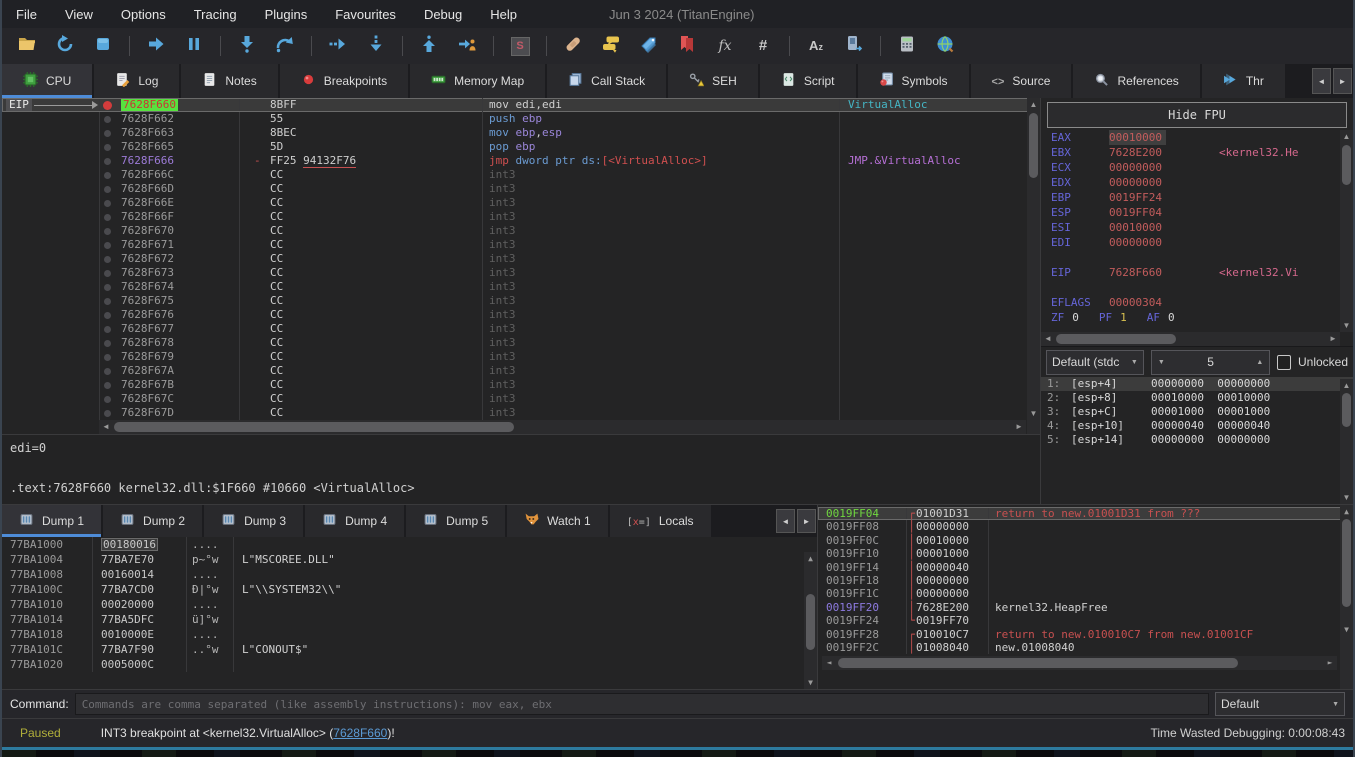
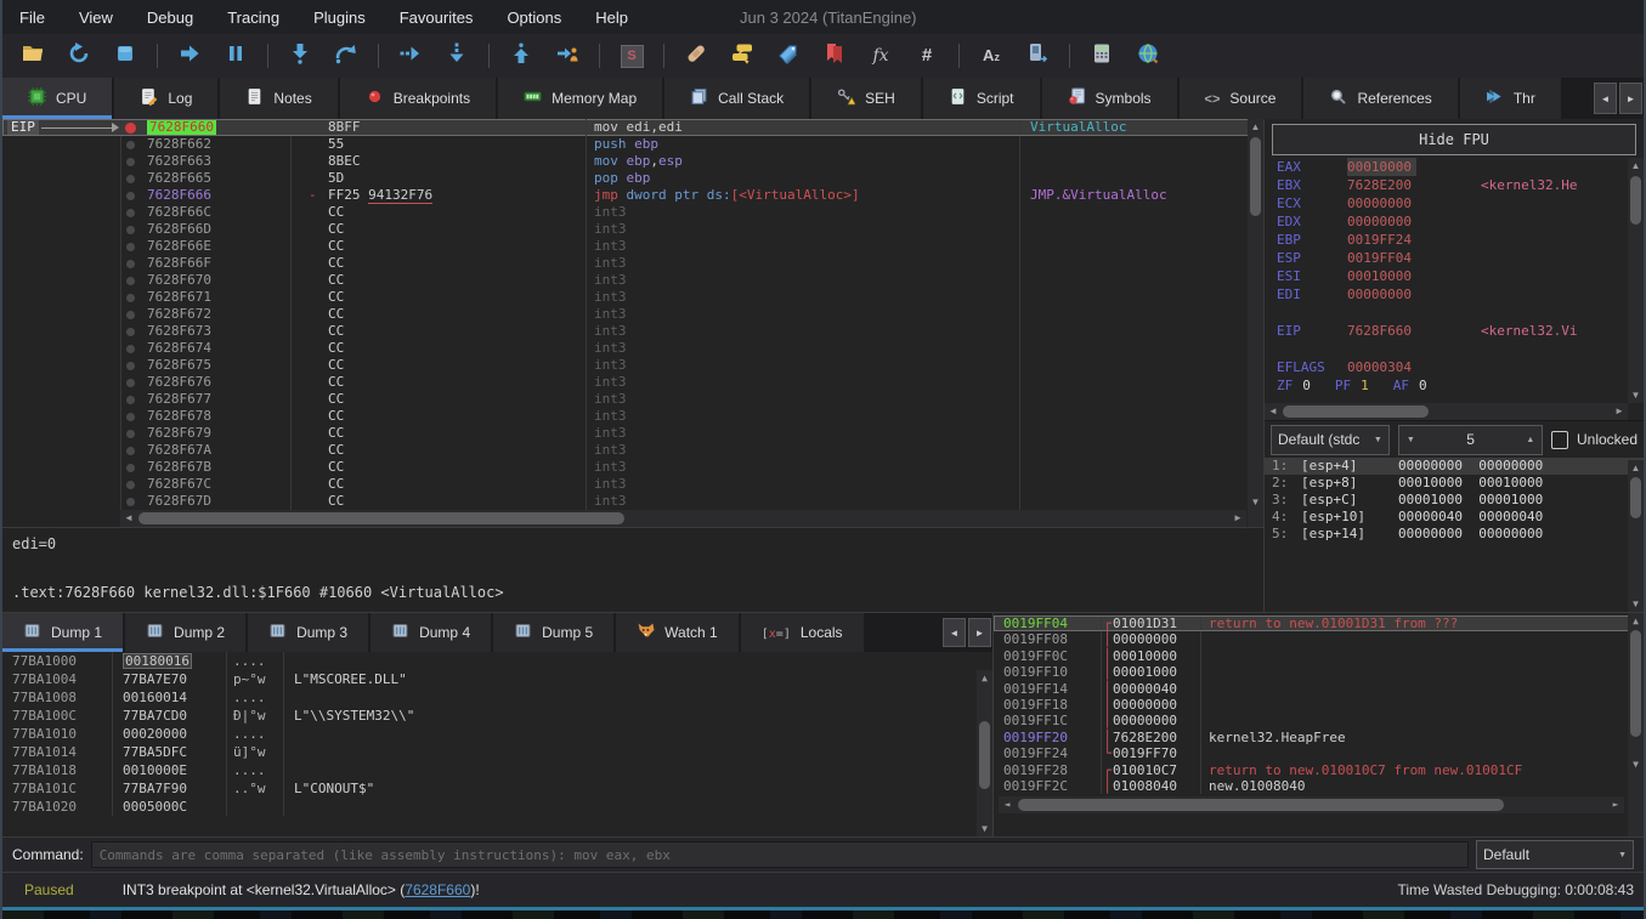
  File
  View
- Options
+ Debug
  Tracing
  Plugins
  Favourites
- Debug
+ Options
  Help
  Jun 3 2024 (TitanEngine)
  S
  fx
  #
  Az
  CPU
  Log
  Notes
  Breakpoints
  Memory Map
  Call Stack
  SEH
  Script
  Symbols
  <>
  Source
  References
  Thr
  ◄
  ►
  EIP
  7628F660
  8BFF
  mov edi,edi
  VirtualAlloc
  7628F662
  55
  push ebp
  7628F663
  8BEC
  mov ebp,esp
  7628F665
  5D
  pop ebp
  7628F666
  -
  FF25 94132F76
  jmp dword ptr ds:[<VirtualAlloc>]
  JMP.&VirtualAlloc
  7628F66C
  CC
  int3
  7628F66D
  CC
  int3
  7628F66E
  CC
  int3
  7628F66F
  CC
  int3
  7628F670
  CC
  int3
  7628F671
  CC
  int3
  7628F672
  CC
  int3
  7628F673
  CC
  int3
  7628F674
  CC
  int3
  7628F675
  CC
  int3
  7628F676
  CC
  int3
  7628F677
  CC
  int3
  7628F678
  CC
  int3
  7628F679
  CC
  int3
  7628F67A
  CC
  int3
  7628F67B
  CC
  int3
  7628F67C
  CC
  int3
  7628F67D
  CC
  int3
  ◄
  ►
  ▲
  ▼
  edi=0
  .text:7628F660 kernel32.dll:$1F660 #10660 <VirtualAlloc>
  Hide FPU
  EAX
  00010000
  EBX
  7628E200
  <kernel32.He
  ECX
  00000000
  EDX
  00000000
  EBP
  0019FF24
  ESP
  0019FF04
  ESI
  00010000
  EDI
  00000000
  EIP
  7628F660
  <kernel32.Vi
  EFLAGS
  00000304
  ZF
  0
  PF
  1
  AF
  0
  ◄
  ►
  ▲
  ▼
  Default (stdc
  5
  Unlocked
  1:
  [esp+4]
  00000000 00000000
  2:
  [esp+8]
  00010000 00010000
  3:
  [esp+C]
  00001000 00001000
  4:
  [esp+10]
  00000040 00000040
  5:
  [esp+14]
  00000000 00000000
  ▲
  ▼
  Dump 1
  Dump 2
  Dump 3
  Dump 4
  Dump 5
  Watch 1
  [x=]
  Locals
  ◄
  ►
  77BA1000
  00180016
  ....
  77BA1004
  77BA7E70
  p~°w
  L"MSCOREE.DLL"
  77BA1008
  00160014
  ....
  77BA100C
  77BA7CD0
  Ð|°w
  L"\\SYSTEM32\\"
  77BA1010
  00020000
  ....
  77BA1014
  77BA5DFC
  ü]°w
  77BA1018
  0010000E
  ....
  77BA101C
  77BA7F90
  ..°w
  L"CONOUT$"
  77BA1020
  0005000C
  ▲
  ▼
  0019FF04
  ┌
  01001D31
  return to new.01001D31 from ???
  0019FF08
  │
  00000000
  0019FF0C
  │
  00010000
  0019FF10
  │
  00001000
  0019FF14
  │
  00000040
  0019FF18
  │
  00000000
  0019FF1C
  │
  00000000
  0019FF20
  │
  7628E200
  kernel32.HeapFree
  0019FF24
  └
  0019FF70
  0019FF28
  ┌
  010010C7
  return to new.010010C7 from new.01001CF
  0019FF2C
  │
  01008040
  new.01008040
  ◄
  ►
  ▲
  ▼
  Command:
  Commands are comma separated (like assembly instructions): mov eax, ebx
  Default
  Paused
  INT3 breakpoint at <kernel32.VirtualAlloc> (7628F660)!
  Time Wasted Debugging: 0:00:08:43
